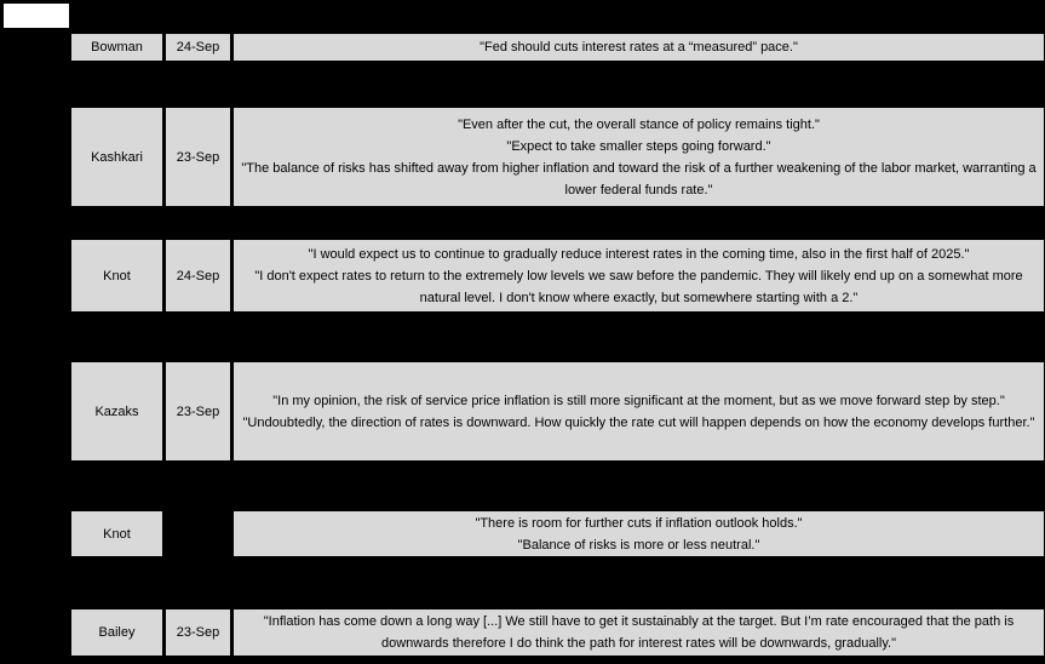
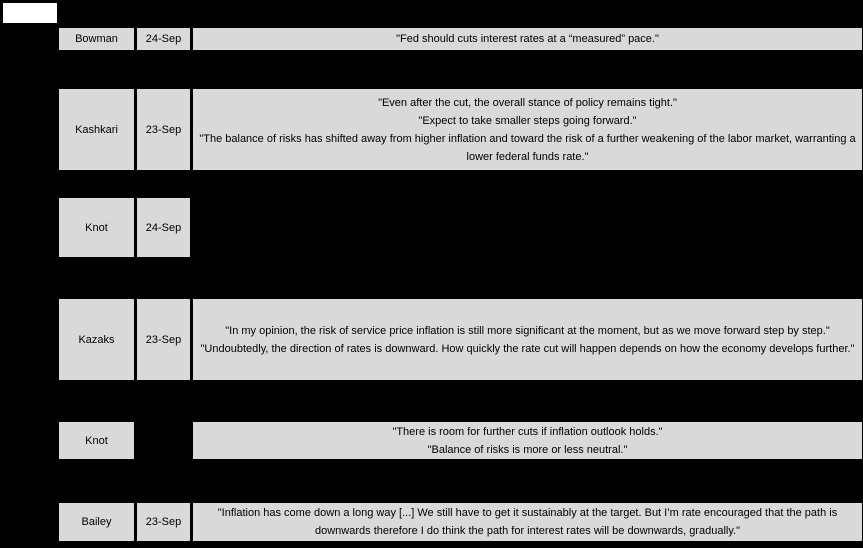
  Bowman
  24-Sep
  "Fed should cuts interest rates at a “measured” pace."
  Kashkari
  23-Sep
  "Even after the cut, the overall stance of policy remains tight."
  "Expect to take smaller steps going forward."
  "The balance of risks has shifted away from higher inflation and toward the risk of a further weakening of the labor market, warranting a lower federal funds rate."
  Knot
  24-Sep
- "I would expect us to continue to gradually reduce interest rates in the coming time, also in the first half of 2025."
- "I don't expect rates to return to the extremely low levels we saw before the pandemic. They will likely end up on a somewhat more natural level. I don't know where exactly, but somewhere starting with a 2."
  Kazaks
  23-Sep
  "In my opinion, the risk of service price inflation is still more significant at the moment, but as we move forward step by step."
  "Undoubtedly, the direction of rates is downward. How quickly the rate cut will happen depends on how the economy develops further."
  Knot
  "There is room for further cuts if inflation outlook holds."
  "Balance of risks is more or less neutral."
  Bailey
  23-Sep
  "Inflation has come down a long way [...] We still have to get it sustainably at the target. But I’m rate encouraged that the path is downwards therefore I do think the path for interest rates will be downwards, gradually."
